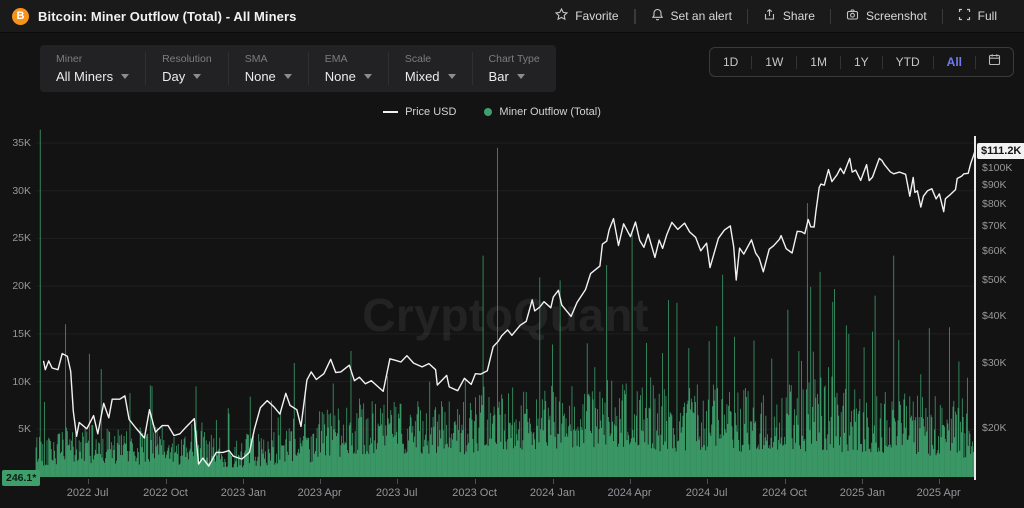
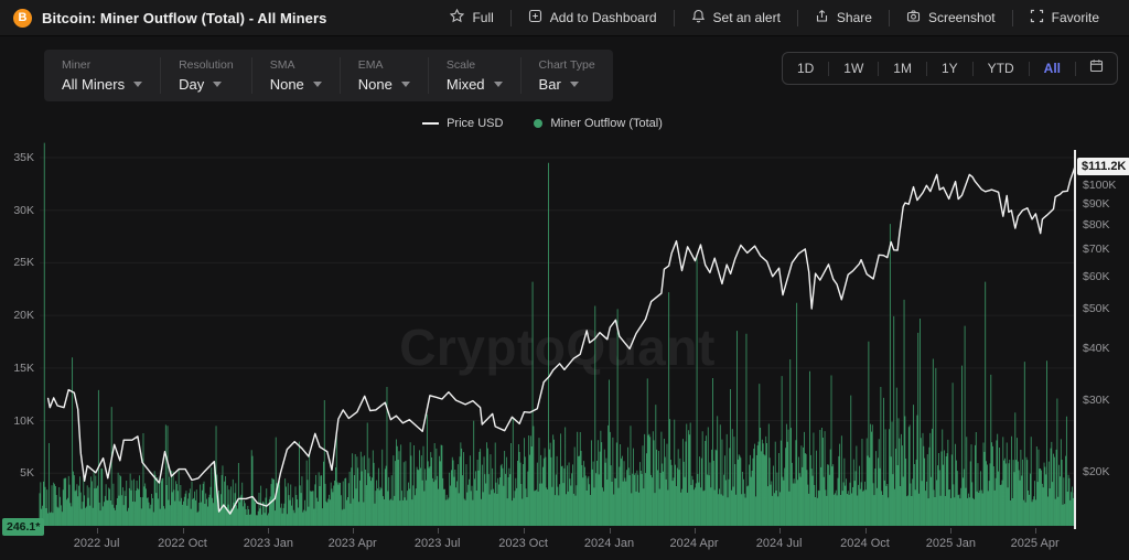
  B
  Bitcoin: Miner Outflow (Total) - All Miners
- Favorite
+ Full
+ Add to Dashboard
  Set an alert
  Share
  Screenshot
- Full
+ Favorite
  Miner
  All Miners
  Resolution
  Day
  SMA
  None
  EMA
  None
  Scale
  Mixed
  Chart Type
  Bar
  1D
  1W
  1M
  1Y
  YTD
  All
  Price USD
  Miner Outflow (Total)
  CryptoQuant
  $111.2K
  246.1*
  35K
  30K
  25K
  20K
  15K
  10K
  5K
  $100K
  $90K
  $80K
  $70K
  $60K
  $50K
  $40K
  $30K
  $20K
  2022 Jul
  2022 Oct
  2023 Jan
  2023 Apr
  2023 Jul
  2023 Oct
  2024 Jan
  2024 Apr
  2024 Jul
  2024 Oct
  2025 Jan
  2025 Apr
